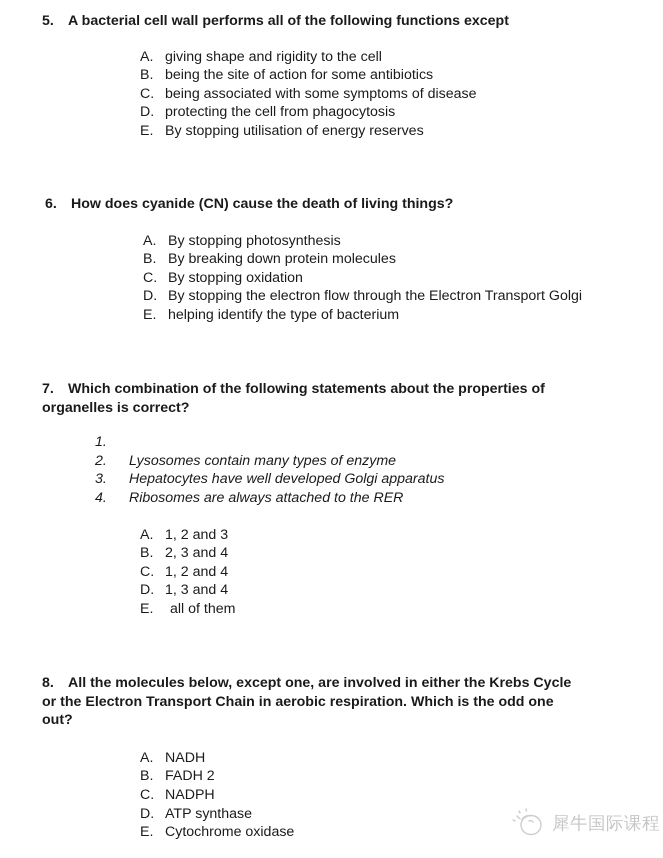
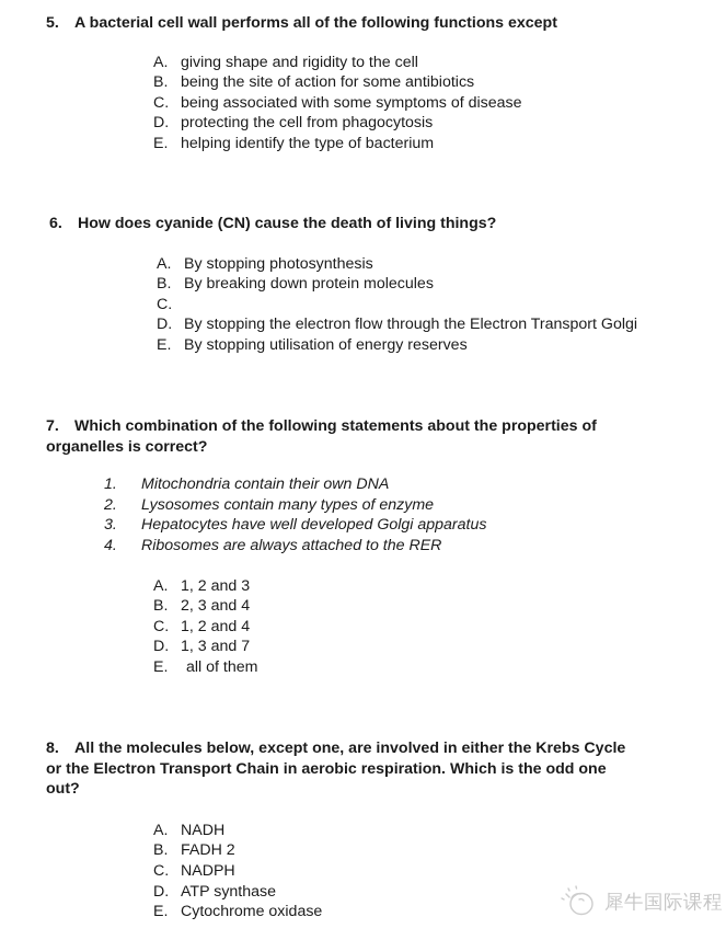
  5. A bacterial cell wall performs all of the following functions except
  A.
  giving shape and rigidity to the cell
  B.
  being the site of action for some antibiotics
  C.
  being associated with some symptoms of disease
  D.
  protecting the cell from phagocytosis
  E.
- By stopping utilisation of energy reserves
+ helping identify the type of bacterium
  6. How does cyanide (CN) cause the death of living things?
  A.
  By stopping photosynthesis
  B.
  By breaking down protein molecules
  C.
- By stopping oxidation
  D.
  By stopping the electron flow through the Electron Transport Golgi
  E.
- helping identify the type of bacterium
+ By stopping utilisation of energy reserves
  7. Which combination of the following statements about the properties of
  organelles is correct?
  1.
+ Mitochondria contain their own DNA
  2.
  Lysosomes contain many types of enzyme
  3.
  Hepatocytes have well developed Golgi apparatus
  4.
  Ribosomes are always attached to the RER
  A.
  1, 2 and 3
  B.
  2, 3 and 4
  C.
  1, 2 and 4
  D.
- 1, 3 and 4
+ 1, 3 and 7
  E.
  all of them
  8. All the molecules below, except one, are involved in either the Krebs Cycle
  or the Electron Transport Chain in aerobic respiration. Which is the odd one
  out?
  A.
  NADH
  B.
  FADH 2
  C.
  NADPH
  D.
  ATP synthase
  E.
  Cytochrome oxidase
  犀牛国际课程
